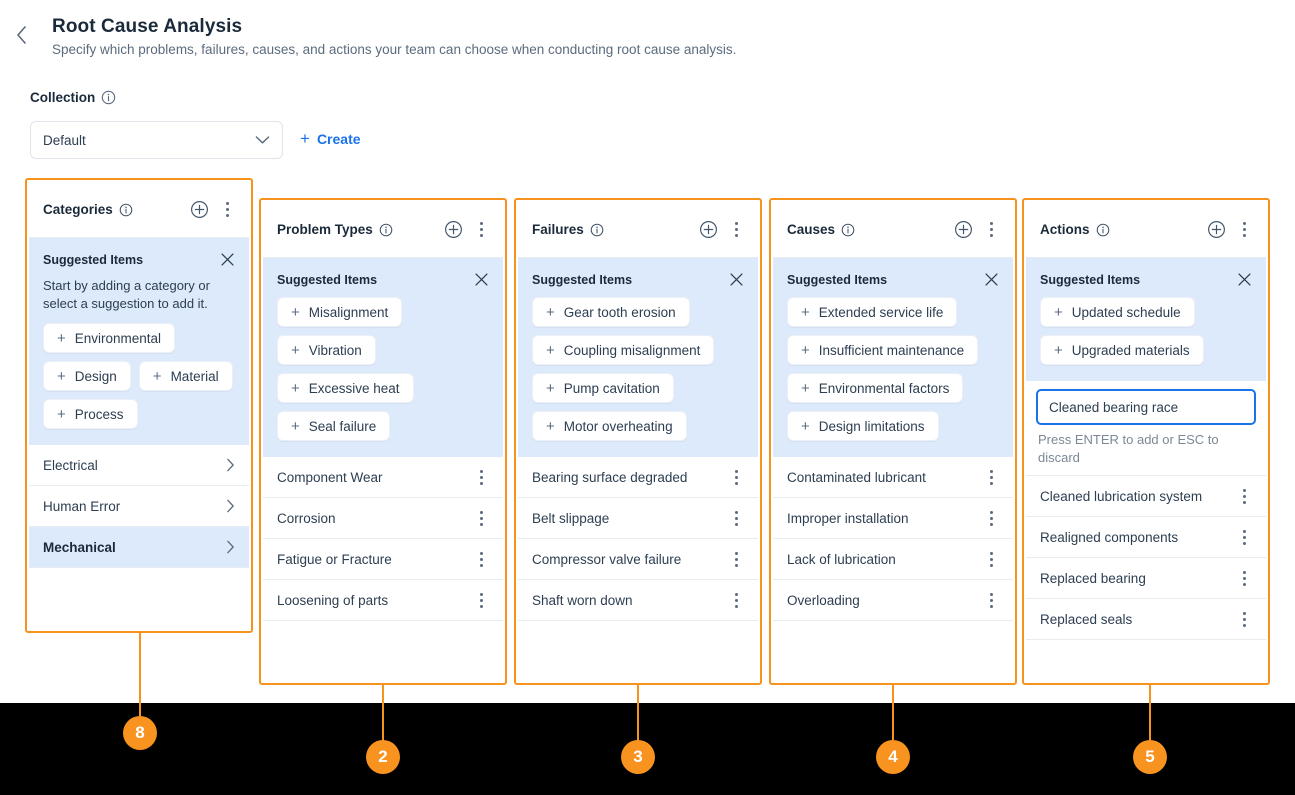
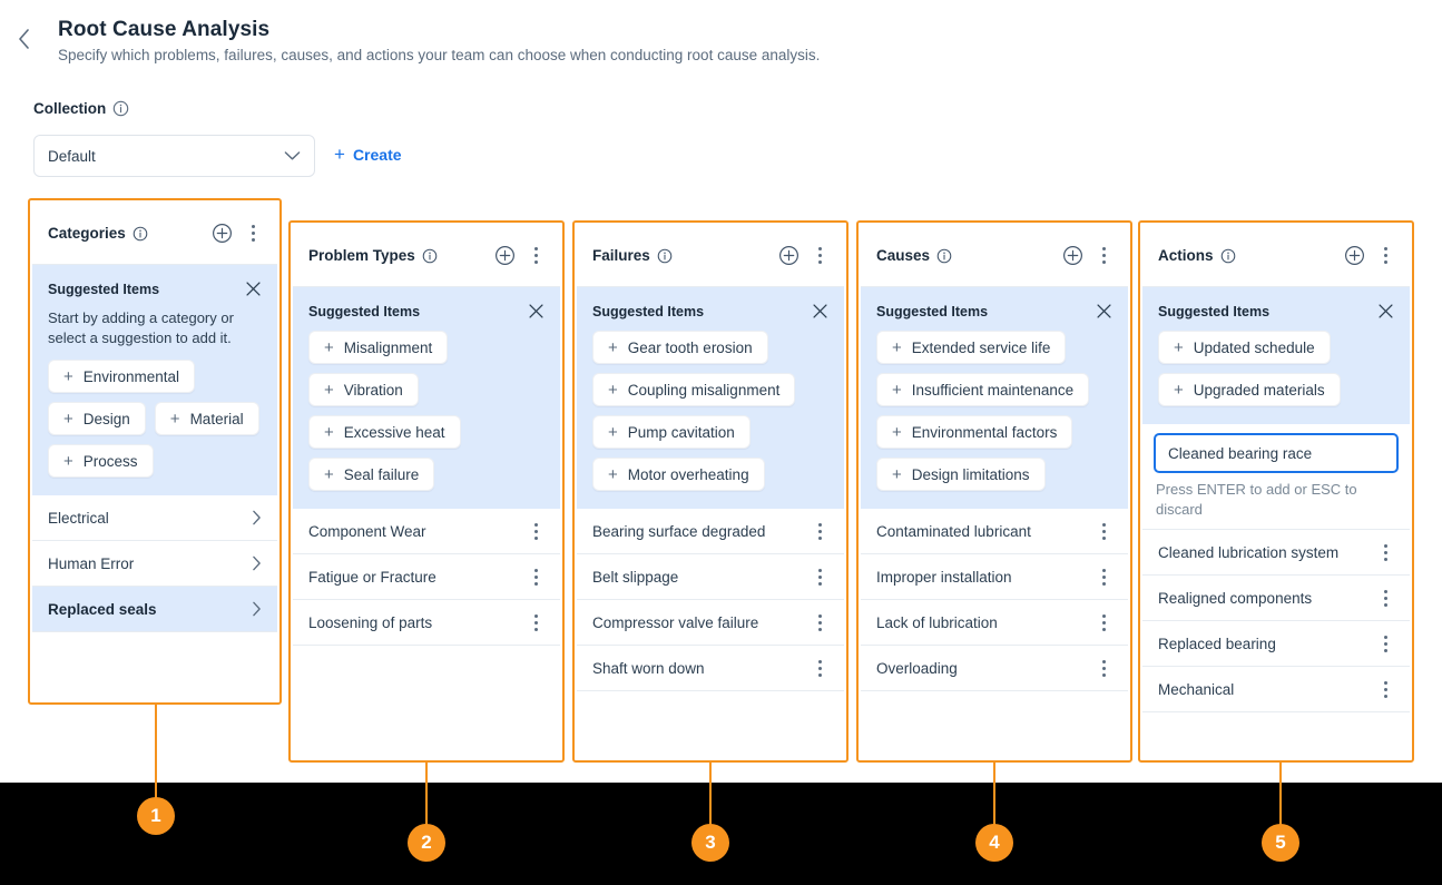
  Root Cause Analysis
  Specify which problems, failures, causes, and actions your team can choose when conducting root cause analysis.
  Collection
  Default
  +
  Create
  Categories
  Suggested Items
  Start by adding a category or select a suggestion to add it.
  +
  Environmental
  +
  Design
  +
  Material
  +
  Process
  Electrical
  Human Error
- Mechanical
+ Replaced seals
  Problem Types
  Suggested Items
  +
  Misalignment
  +
  Vibration
  +
  Excessive heat
  +
  Seal failure
  Component Wear
- Corrosion
  Fatigue or Fracture
  Loosening of parts
  Failures
  Suggested Items
  +
  Gear tooth erosion
  +
  Coupling misalignment
  +
  Pump cavitation
  +
  Motor overheating
  Bearing surface degraded
  Belt slippage
  Compressor valve failure
  Shaft worn down
  Causes
  Suggested Items
  +
  Extended service life
  +
  Insufficient maintenance
  +
  Environmental factors
  +
  Design limitations
  Contaminated lubricant
  Improper installation
  Lack of lubrication
  Overloading
  Actions
  Suggested Items
  +
  Updated schedule
  +
  Upgraded materials
  Cleaned bearing race
  Press ENTER to add or ESC to discard
  Cleaned lubrication system
  Realigned components
  Replaced bearing
- Replaced seals
+ Mechanical
- 8
+ 1
  2
  3
  4
  5
